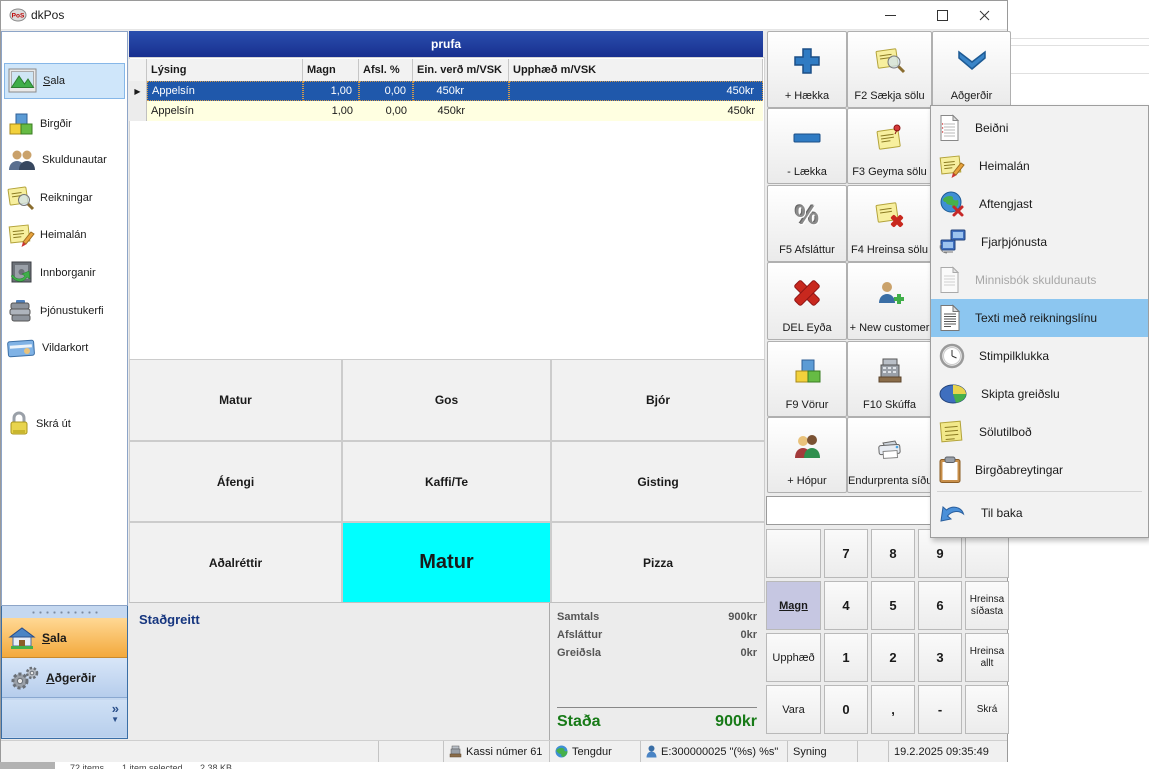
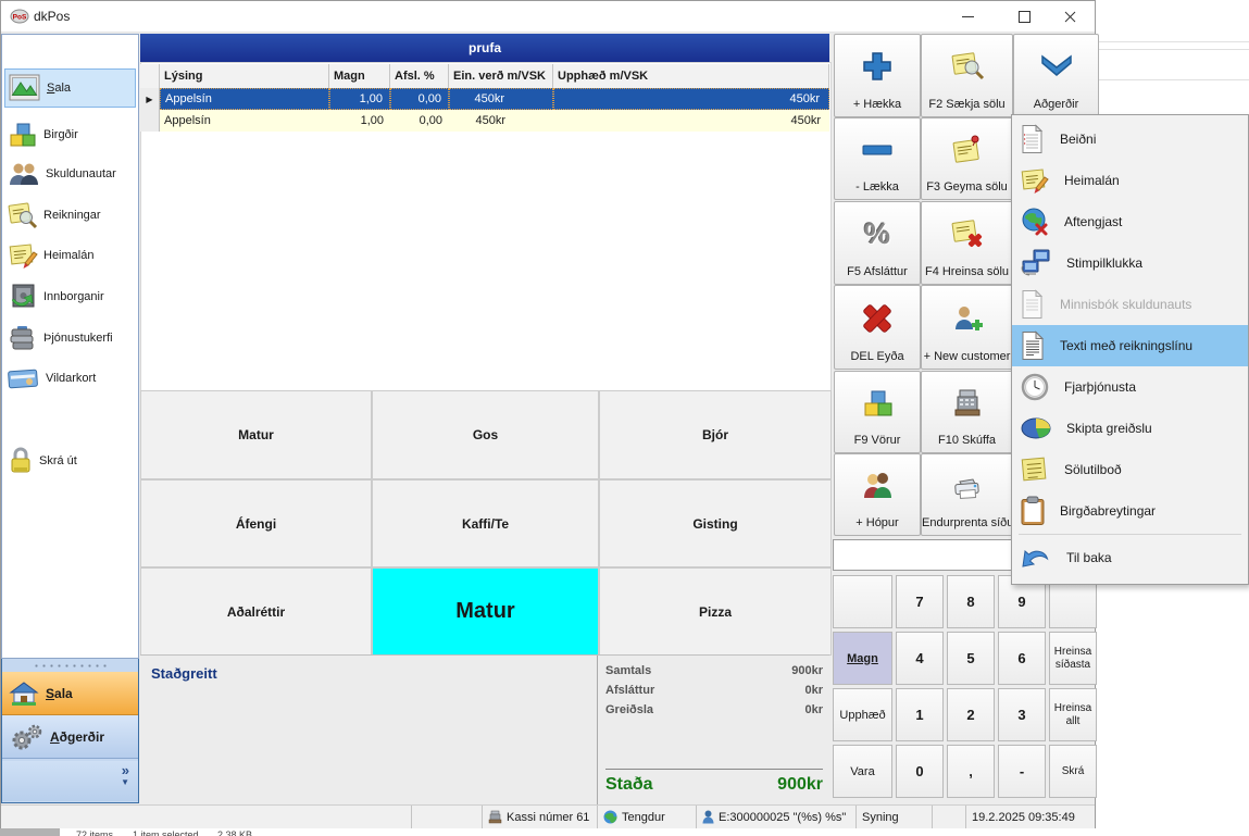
  72 items
  1 item selected
  2.38 KB
  dkPos
  Sala
  Birgðir
  Skuldunautar
  Reikningar
  Heimalán
  Innborganir
  Þjónustukerfi
  Vildarkort
  Skrá út
  Sala
  Aðgerðir
  »
  ▼
  prufa
  Lýsing
  Magn
  Afsl. %
  Ein. verð m/VSK
  Upphæð m/VSK
  ▶
  Appelsín
  1,00
  0,00
  450kr
  450kr
  Appelsín
  1,00
  0,00
  450kr
  450kr
  Matur
  Gos
  Bjór
  Áfengi
  Kaffi/Te
  Gisting
  Aðalréttir
  Matur
  Pizza
  Staðgreitt
  Samtals
  900kr
  Afsláttur
  0kr
  Greiðsla
  0kr
  Staða
  900kr
  + Hækka
  F2 Sækja sölu
  Aðgerðir
  - Lækka
  F3 Geyma sölu
  %
  F5 Afsláttur
  F4 Hreinsa sölu
  DEL Eyða
  + New customer
  F9 Vörur
  F10 Skúffa
  + Hópur
  Endurprenta síð
  7
  8
  9
  Magn
  4
  5
  6
  Hreinsa síðasta
  Upphæð
  1
  2
  3
  Hreinsa allt
  Vara
  0
  ,
  -
  Skrá
  Kassi númer 61
  Tengdur
  E:300000025 "(%s) %s"
  Syning
  19.2.2025 09:35:49
  Beiðni
  Heimalán
  Aftengjast
- Fjarþjónusta
+ Stimpilklukka
  Minnisbók skuldunauts
  Texti með reikningslínu
- Stimpilklukka
+ Fjarþjónusta
  Skipta greiðslu
  Sölutilboð
  Birgðabreytingar
  Til baka
